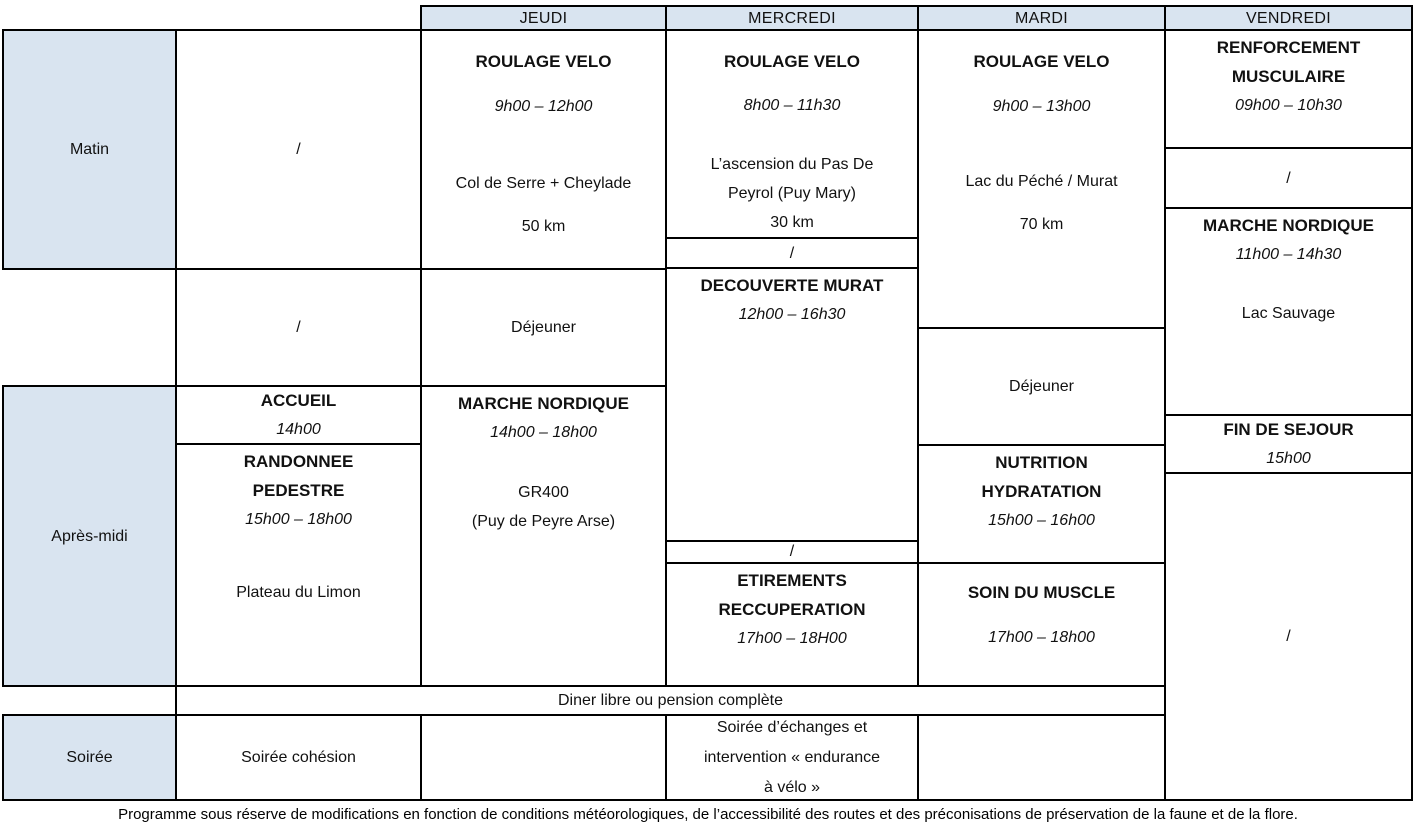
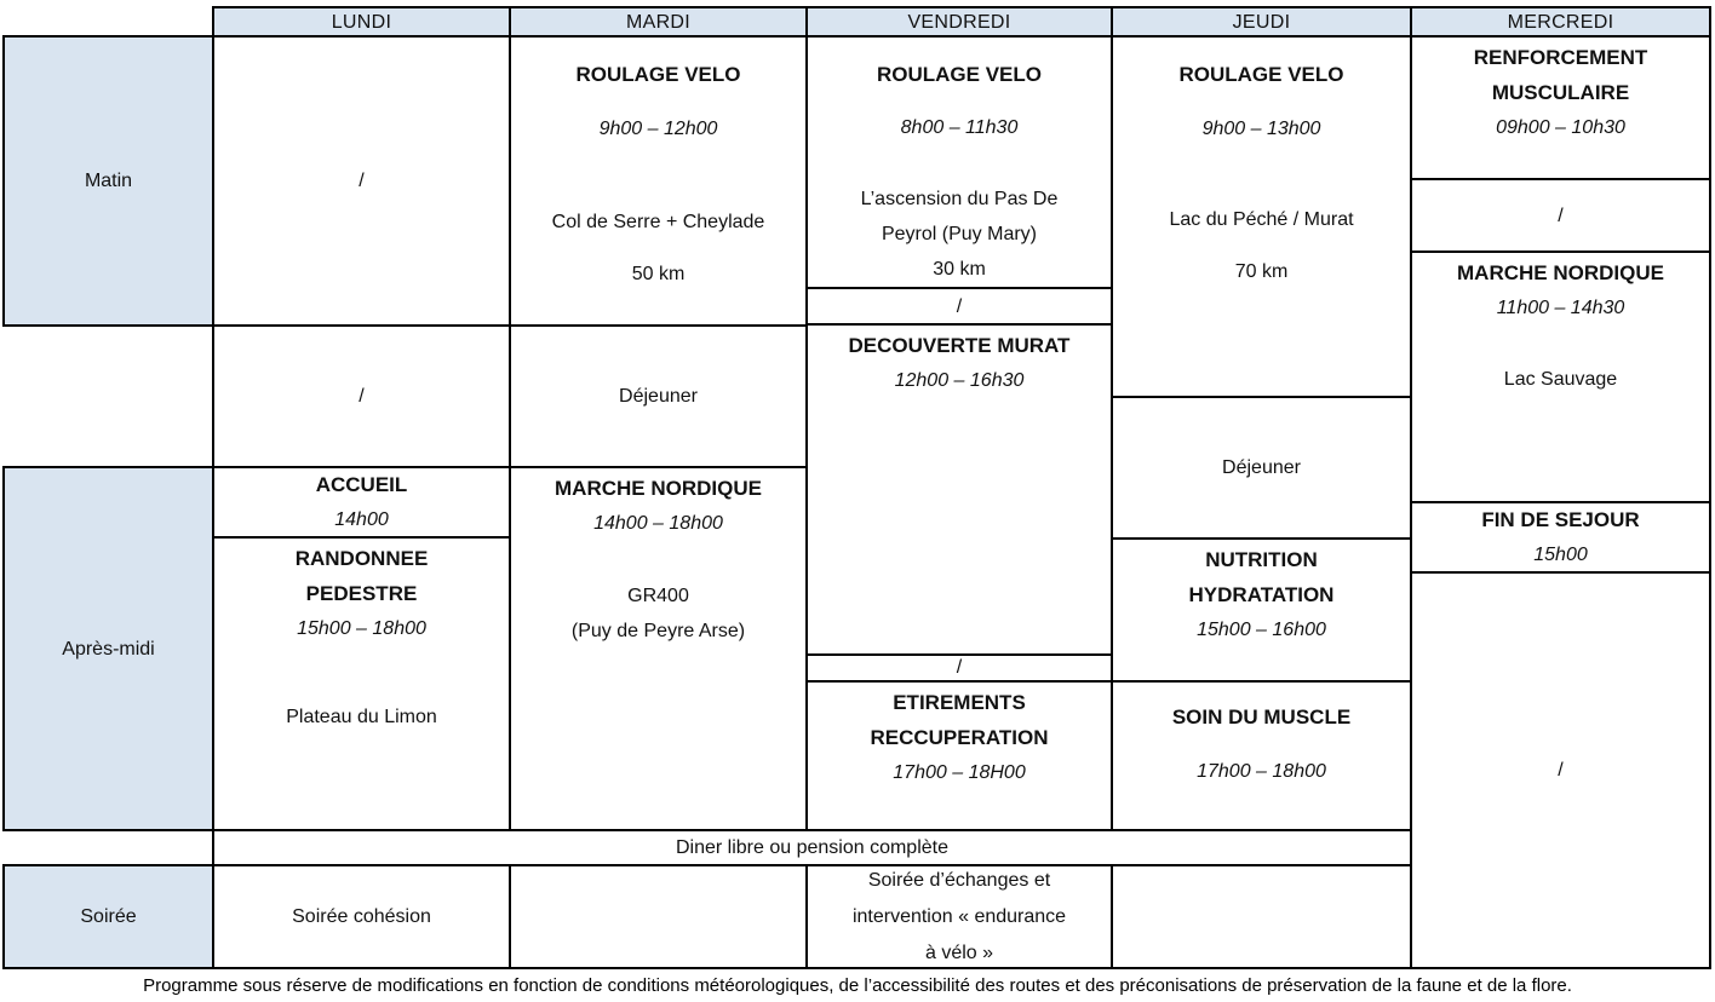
+ LUNDI
- JEUDI
+ MARDI
- MERCREDI
+ VENDREDI
- MARDI
+ JEUDI
- VENDREDI
+ MERCREDI
  Matin
  Après-midi
  Soirée
  /
  /
  ACCUEIL
  14h00
  RANDONNEE
  PEDESTRE
  15h00 – 18h00
  Plateau du Limon
  Soirée cohésion
  ROULAGE VELO
  9h00 – 12h00
  Col de Serre + Cheylade
  50 km
  Déjeuner
  MARCHE NORDIQUE
  14h00 – 18h00
  GR400
  (Puy de Peyre Arse)
  ROULAGE VELO
  8h00 – 11h30
  L’ascension du Pas De
  Peyrol (Puy Mary)
  30 km
  /
  DECOUVERTE MURAT
  12h00 – 16h30
  /
  ETIREMENTS
  RECCUPERATION
  17h00 – 18H00
  Soirée d’échanges et
  intervention « endurance
  à vélo »
  ROULAGE VELO
  9h00 – 13h00
  Lac du Péché / Murat
  70 km
  Déjeuner
  NUTRITION
  HYDRATATION
  15h00 – 16h00
  SOIN DU MUSCLE
  17h00 – 18h00
  RENFORCEMENT
  MUSCULAIRE
  09h00 – 10h30
  /
  MARCHE NORDIQUE
  11h00 – 14h30
  Lac Sauvage
  FIN DE SEJOUR
  15h00
  /
  Diner libre ou pension complète
  Programme sous réserve de modifications en fonction de conditions météorologiques, de l’accessibilité des routes et des préconisations de préservation de la faune et de la flore.
